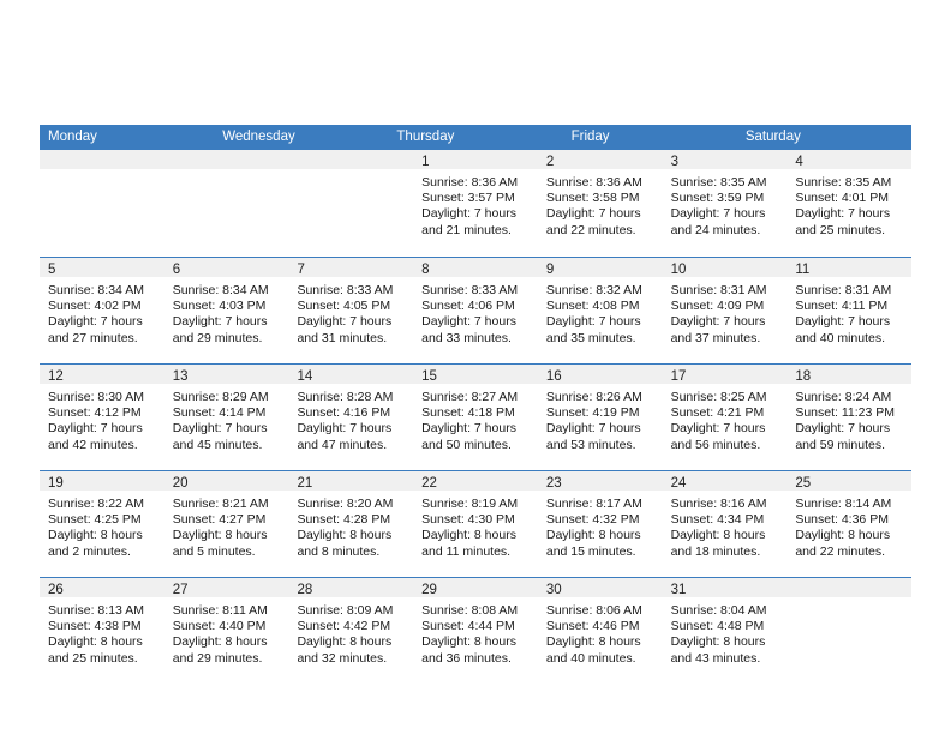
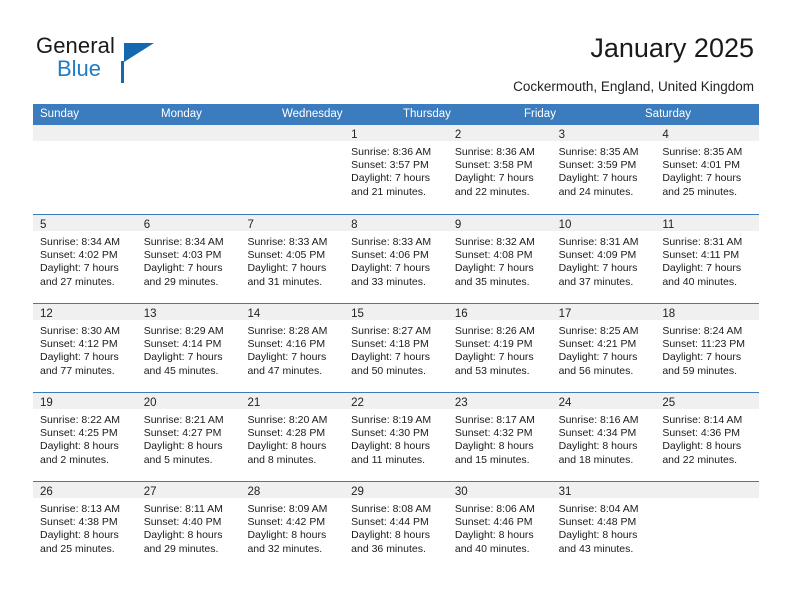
+ General
+ Blue
+ January 2025
+ Cockermouth, England, United Kingdom
+ Sunday
  Monday
  Wednesday
  Thursday
  Friday
  Saturday
  1
  Sunrise: 8:36 AM
  Sunset: 3:57 PM
  Daylight: 7 hours
  and 21 minutes.
  2
  Sunrise: 8:36 AM
  Sunset: 3:58 PM
  Daylight: 7 hours
  and 22 minutes.
  3
  Sunrise: 8:35 AM
  Sunset: 3:59 PM
  Daylight: 7 hours
  and 24 minutes.
  4
  Sunrise: 8:35 AM
  Sunset: 4:01 PM
  Daylight: 7 hours
  and 25 minutes.
  5
  Sunrise: 8:34 AM
  Sunset: 4:02 PM
  Daylight: 7 hours
  and 27 minutes.
  6
  Sunrise: 8:34 AM
  Sunset: 4:03 PM
  Daylight: 7 hours
  and 29 minutes.
  7
  Sunrise: 8:33 AM
  Sunset: 4:05 PM
  Daylight: 7 hours
  and 31 minutes.
  8
  Sunrise: 8:33 AM
  Sunset: 4:06 PM
  Daylight: 7 hours
  and 33 minutes.
  9
  Sunrise: 8:32 AM
  Sunset: 4:08 PM
  Daylight: 7 hours
  and 35 minutes.
  10
  Sunrise: 8:31 AM
  Sunset: 4:09 PM
  Daylight: 7 hours
  and 37 minutes.
  11
  Sunrise: 8:31 AM
  Sunset: 4:11 PM
  Daylight: 7 hours
  and 40 minutes.
  12
  Sunrise: 8:30 AM
  Sunset: 4:12 PM
  Daylight: 7 hours
- and 42 minutes.
+ and 77 minutes.
  13
  Sunrise: 8:29 AM
  Sunset: 4:14 PM
  Daylight: 7 hours
  and 45 minutes.
  14
  Sunrise: 8:28 AM
  Sunset: 4:16 PM
  Daylight: 7 hours
  and 47 minutes.
  15
  Sunrise: 8:27 AM
  Sunset: 4:18 PM
  Daylight: 7 hours
  and 50 minutes.
  16
  Sunrise: 8:26 AM
  Sunset: 4:19 PM
  Daylight: 7 hours
  and 53 minutes.
  17
  Sunrise: 8:25 AM
  Sunset: 4:21 PM
  Daylight: 7 hours
  and 56 minutes.
  18
  Sunrise: 8:24 AM
  Sunset: 11:23 PM
  Daylight: 7 hours
  and 59 minutes.
  19
  Sunrise: 8:22 AM
  Sunset: 4:25 PM
  Daylight: 8 hours
  and 2 minutes.
  20
  Sunrise: 8:21 AM
  Sunset: 4:27 PM
  Daylight: 8 hours
  and 5 minutes.
  21
  Sunrise: 8:20 AM
  Sunset: 4:28 PM
  Daylight: 8 hours
  and 8 minutes.
  22
  Sunrise: 8:19 AM
  Sunset: 4:30 PM
  Daylight: 8 hours
  and 11 minutes.
  23
  Sunrise: 8:17 AM
  Sunset: 4:32 PM
  Daylight: 8 hours
  and 15 minutes.
  24
  Sunrise: 8:16 AM
  Sunset: 4:34 PM
  Daylight: 8 hours
  and 18 minutes.
  25
  Sunrise: 8:14 AM
  Sunset: 4:36 PM
  Daylight: 8 hours
  and 22 minutes.
  26
  Sunrise: 8:13 AM
  Sunset: 4:38 PM
  Daylight: 8 hours
  and 25 minutes.
  27
  Sunrise: 8:11 AM
  Sunset: 4:40 PM
  Daylight: 8 hours
  and 29 minutes.
  28
  Sunrise: 8:09 AM
  Sunset: 4:42 PM
  Daylight: 8 hours
  and 32 minutes.
  29
  Sunrise: 8:08 AM
  Sunset: 4:44 PM
  Daylight: 8 hours
  and 36 minutes.
  30
  Sunrise: 8:06 AM
  Sunset: 4:46 PM
  Daylight: 8 hours
  and 40 minutes.
  31
  Sunrise: 8:04 AM
  Sunset: 4:48 PM
  Daylight: 8 hours
  and 43 minutes.
